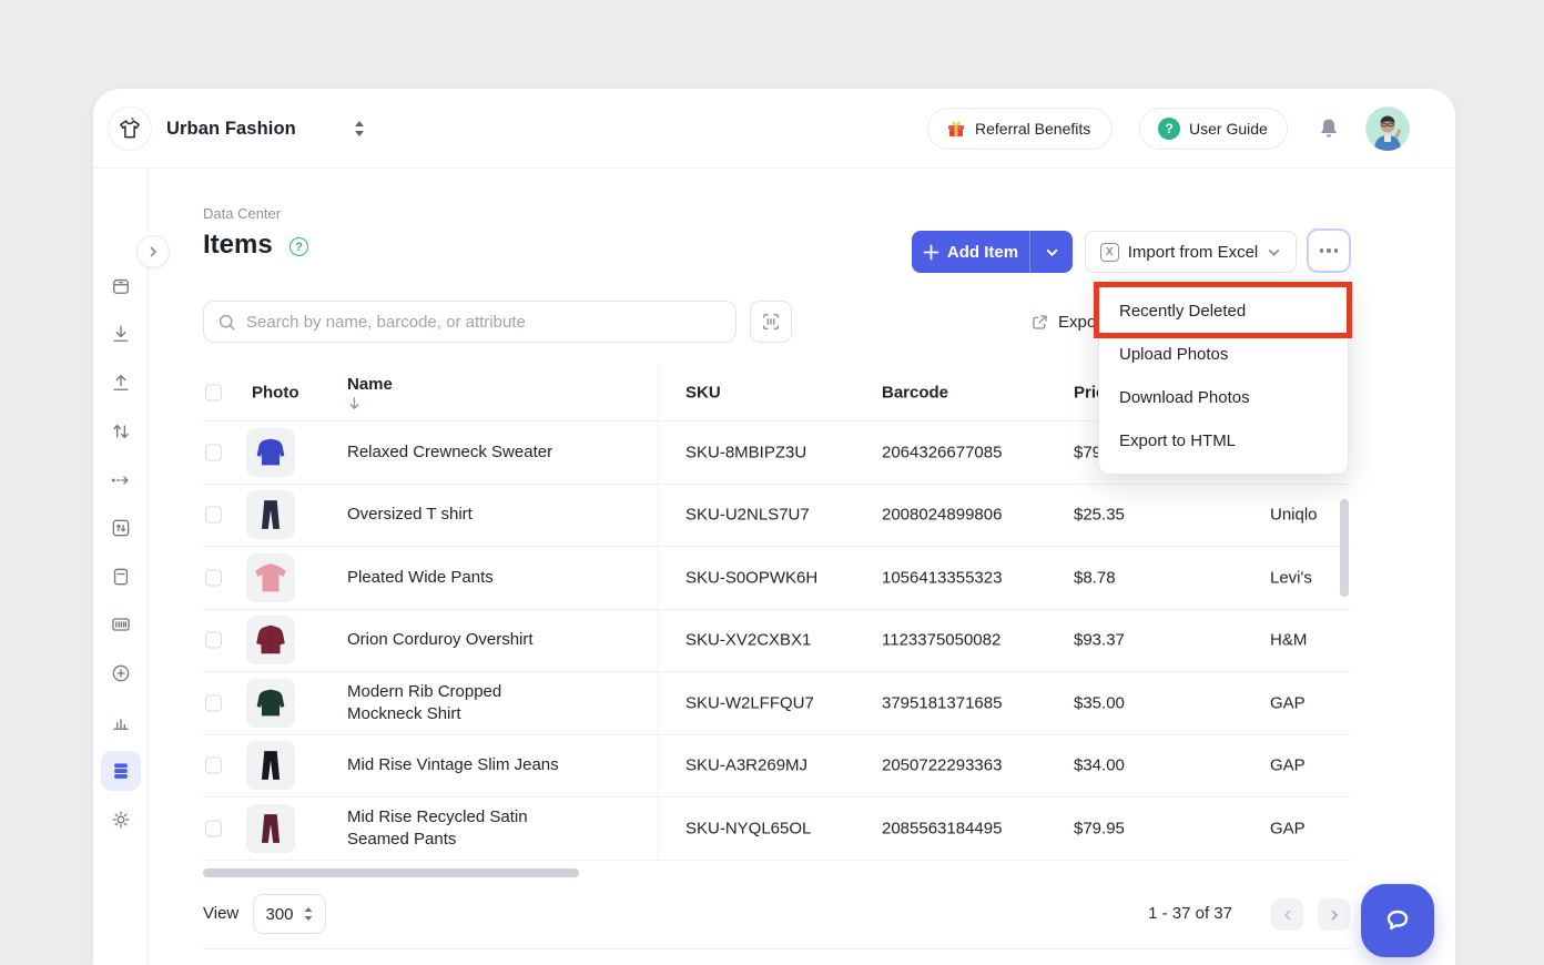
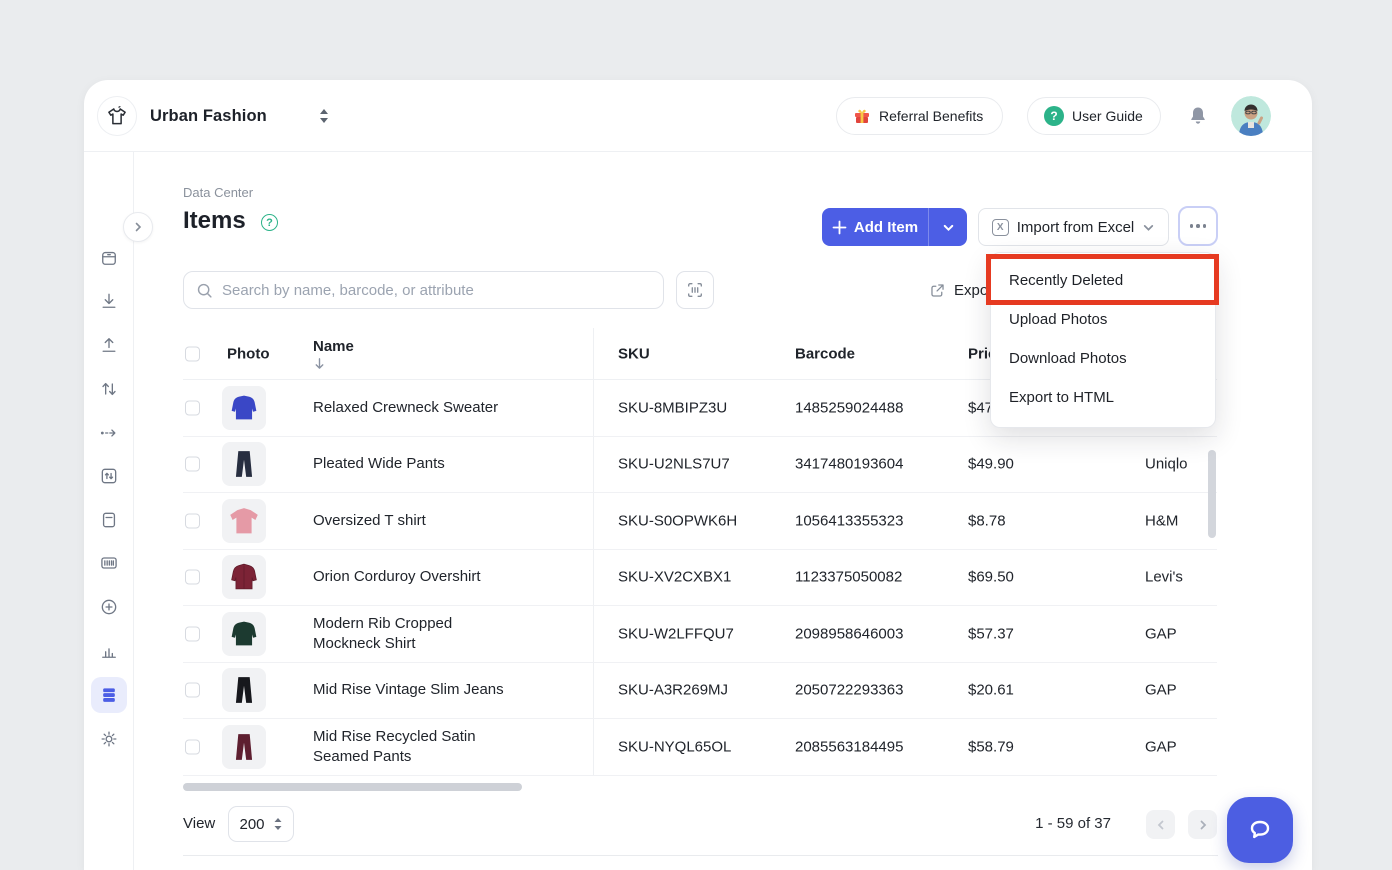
  Urban Fashion
  Referral Benefits
  ?
  User Guide
  Data Center
  Items
  ?
  Add Item
  X
  Import from Excel
  Search by name, barcode, or attribute
  Photo
  Name
  SKU
  Barcode
  Relaxed Crewneck Sweater
  SKU-8MBIPZ3U
- 2064326677085
+ 1485259024488
- $79
+ $47
- Oversized T shirt
+ Pleated Wide Pants
  SKU-U2NLS7U7
- 2008024899806
+ 3417480193604
- $25.35
+ $49.90
  Uniqlo
- Pleated Wide Pants
+ Oversized T shirt
  SKU-S0OPWK6H
  1056413355323
  $8.78
- Levi's
+ H&M
  Orion Corduroy Overshirt
  SKU-XV2CXBX1
  1123375050082
- $93.37
+ $69.50
- H&M
+ Levi's
  Modern Rib Cropped
  Mockneck Shirt
  SKU-W2LFFQU7
- 3795181371685
+ 2098958646003
- $35.00
+ $57.37
  GAP
  Mid Rise Vintage Slim Jeans
  SKU-A3R269MJ
  2050722293363
- $34.00
+ $20.61
  GAP
  Mid Rise Recycled Satin
  Seamed Pants
  SKU-NYQL65OL
  2085563184495
- $79.95
+ $58.79
  GAP
  View
- 300
+ 200
- 1 - 37 of 37
+ 1 - 59 of 37
  Recently Deleted
  Upload Photos
  Download Photos
  Export to HTML
